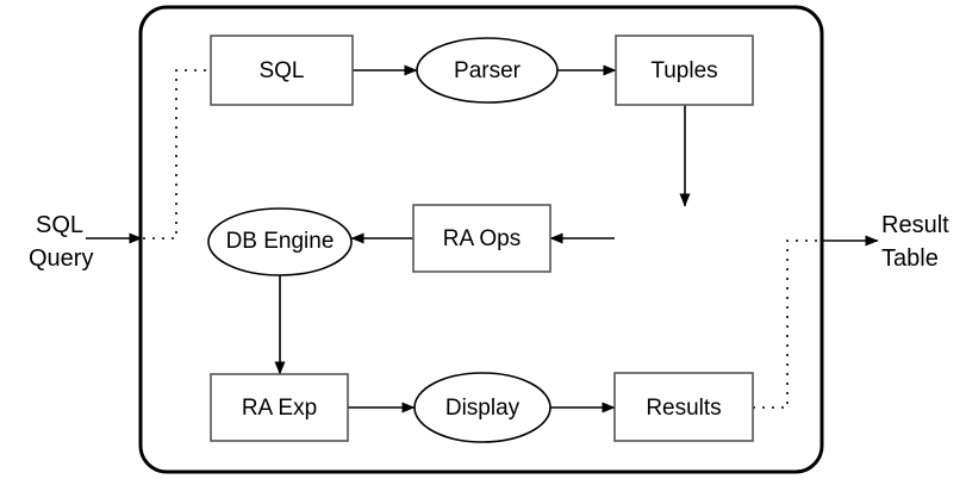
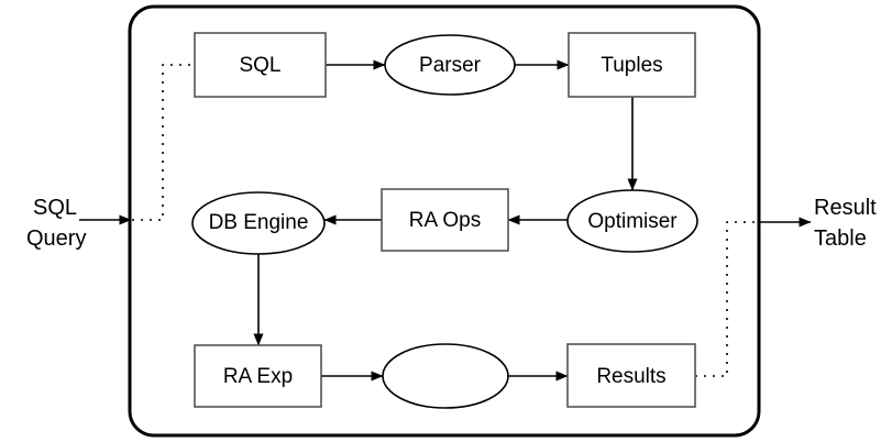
  SQL
  Parser
  Tuples
+ Optimiser
  RA Ops
  DB Engine
  RA Exp
- Display
  Results
  SQL
  Query
  Result
  Table
